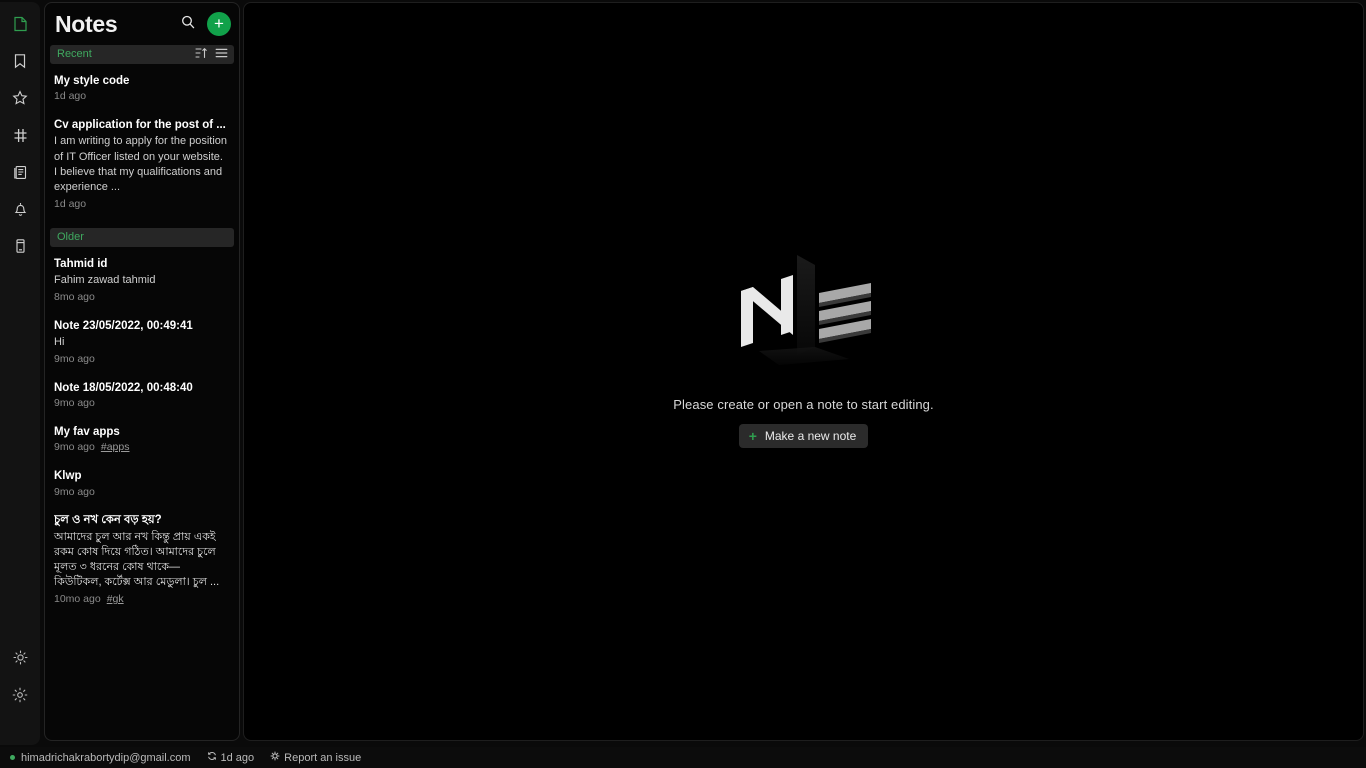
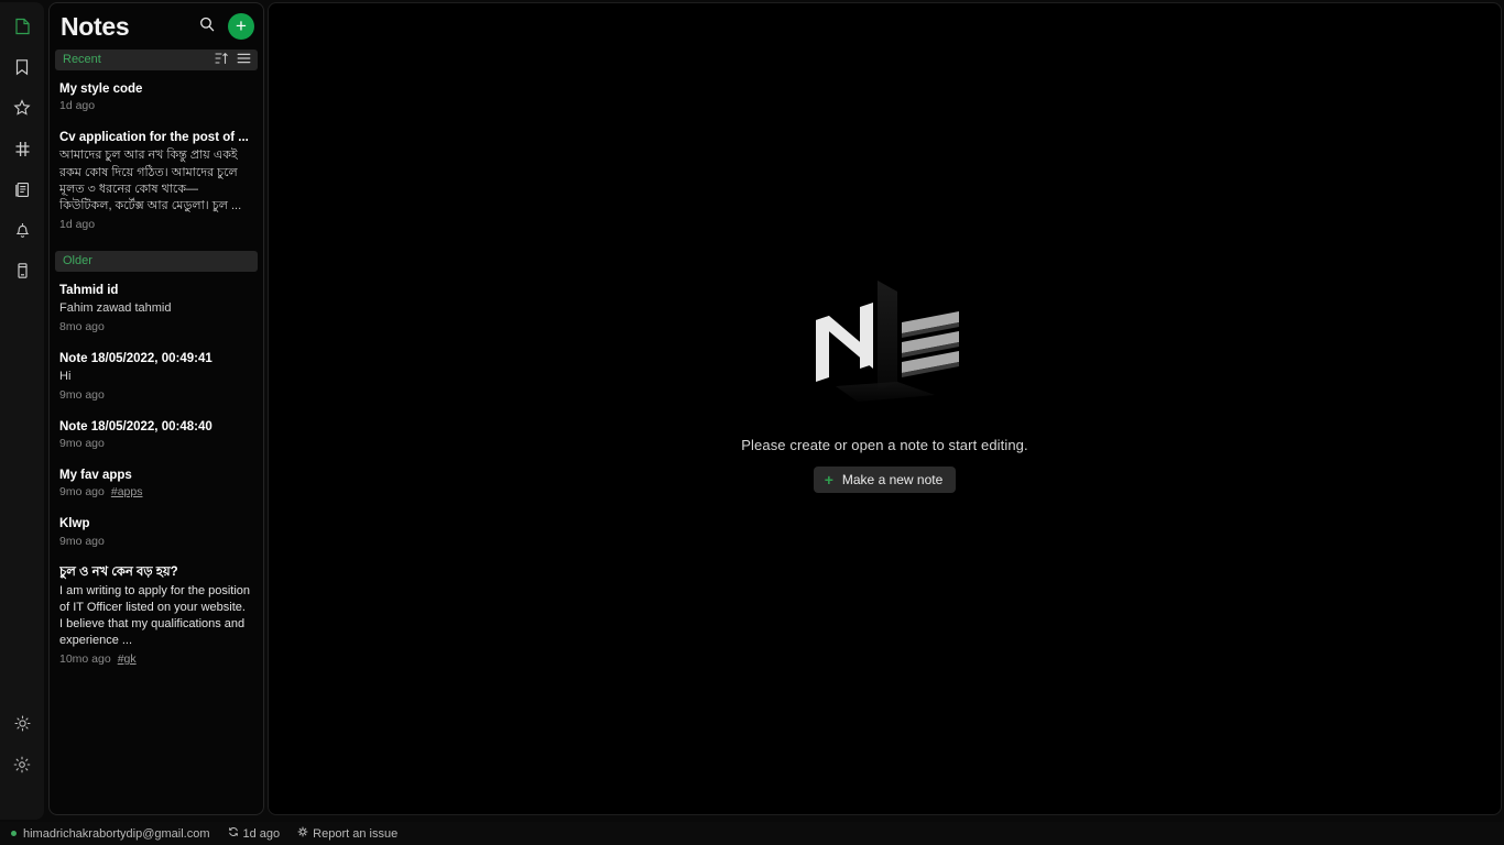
  Notes
  +
  Recent
  My style code
  1d ago
  Cv application for the post of ...
- I am writing to apply for the position of IT Officer listed on your website. I believe that my qualifications and experience ...
+ আমাদের চুল আর নখ কিন্তু প্রায় একই রকম কোষ দিয়ে গঠিত। আমাদের চুলে মূলত ৩ ধরনের কোষ থাকে— কিউটিকল, কর্টেক্স আর মেডুলা। চুল ...
  1d ago
  Older
  Tahmid id
  Fahim zawad tahmid
  8mo ago
- Note 23/05/2022, 00:49:41
+ Note 18/05/2022, 00:49:41
  Hi
  9mo ago
  Note 18/05/2022, 00:48:40
  9mo ago
  My fav apps
  9mo ago
  #apps
  Klwp
  9mo ago
  চুল ও নখ কেন বড় হয়?
- আমাদের চুল আর নখ কিন্তু প্রায় একই রকম কোষ দিয়ে গঠিত। আমাদের চুলে মূলত ৩ ধরনের কোষ থাকে— কিউটিকল, কর্টেক্স আর মেডুলা। চুল ...
+ I am writing to apply for the position of IT Officer listed on your website. I believe that my qualifications and experience ...
  10mo ago
  #gk
  Please create or open a note to start editing.
  +
  Make a new note
  himadrichakrabortydip@gmail.com
  1d ago
  Report an issue
